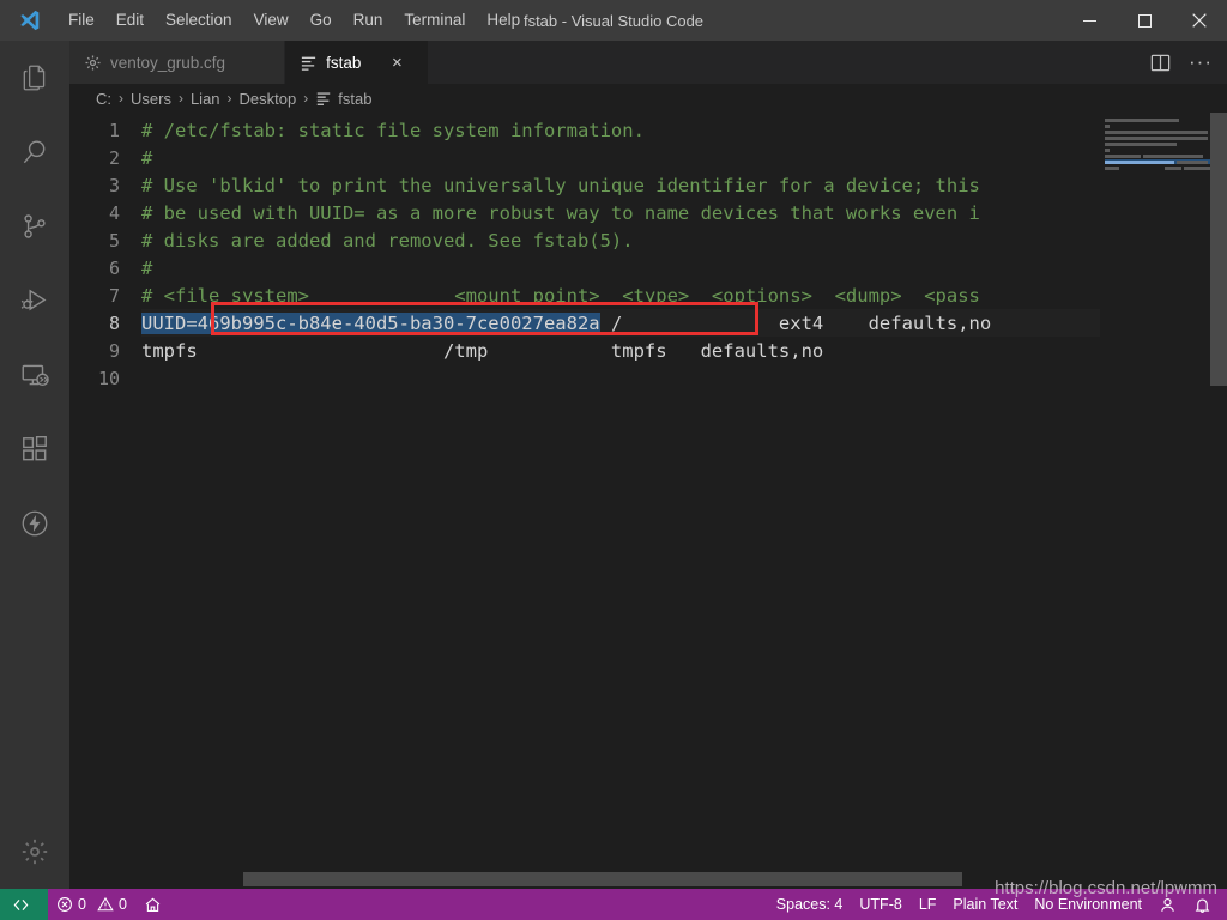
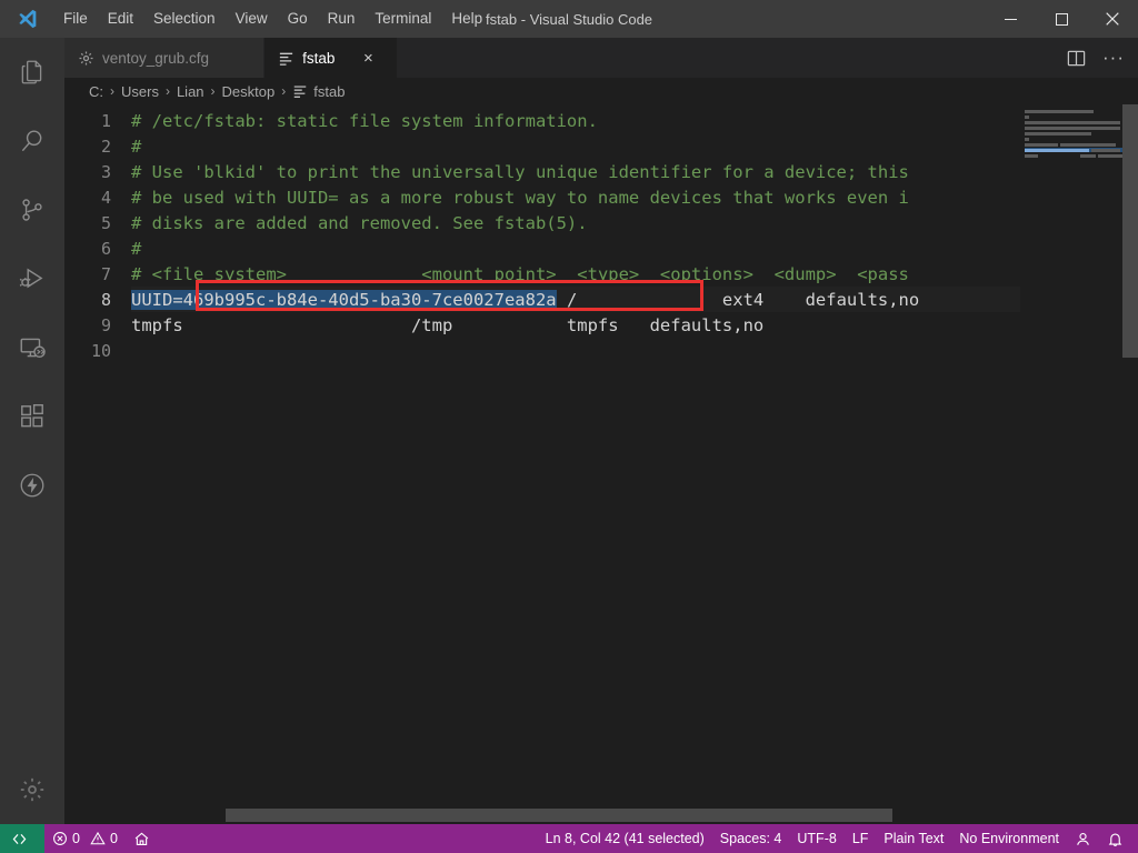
  File
  Edit
  Selection
  View
  Go
  Run
  Terminal
  Help
  fstab - Visual Studio Code
  ventoy_grub.cfg
  fstab
  ×
  ···
  C:
  ›
  Users
  ›
  Lian
  ›
  Desktop
  ›
  fstab
  1
  # /etc/fstab: static file system information.
  2
  #
  3
  # Use 'blkid' to print the universally unique identifier for a device; this
  4
  # be used with UUID= as a more robust way to name devices that works even i
  5
  # disks are added and removed. See fstab(5).
  6
  #
  7
  # <file system> <mount point> <type> <options> <dump> <pass
  8
  UUID=469b995c-b84e-40d5-ba30-7ce0027ea82a / ext4 defaults,no
  9
  tmpfs /tmp tmpfs defaults,no
  10
  0
  0
+ Ln 8, Col 42 (41 selected)
  Spaces: 4
  UTF-8
  LF
  Plain Text
  No Environment
- https://blog.csdn.net/lpwmm
